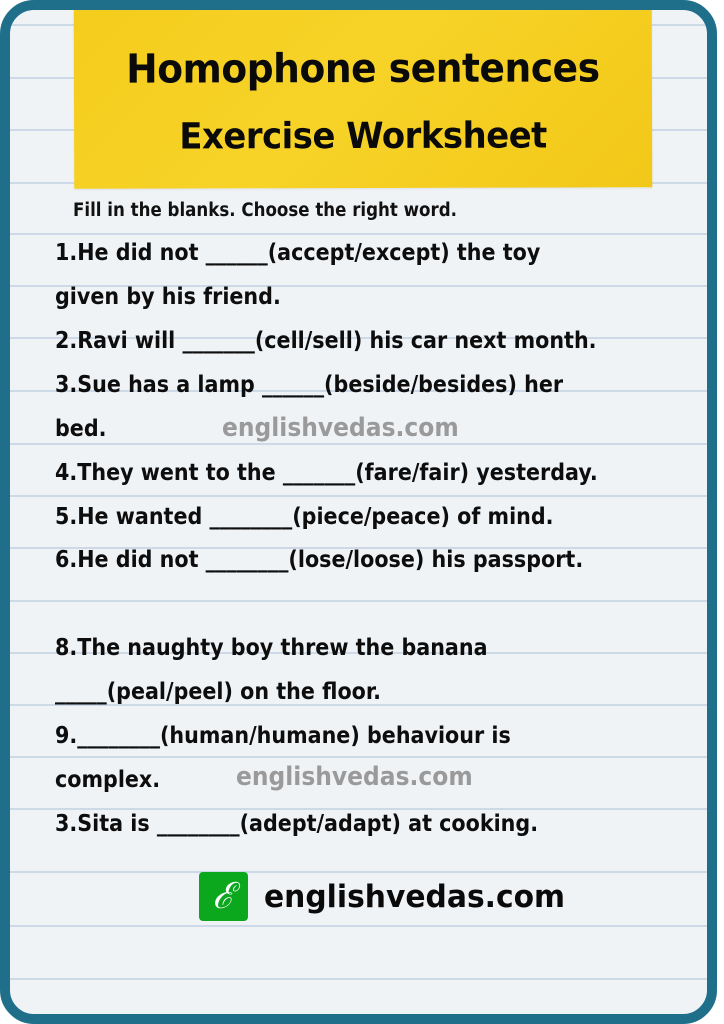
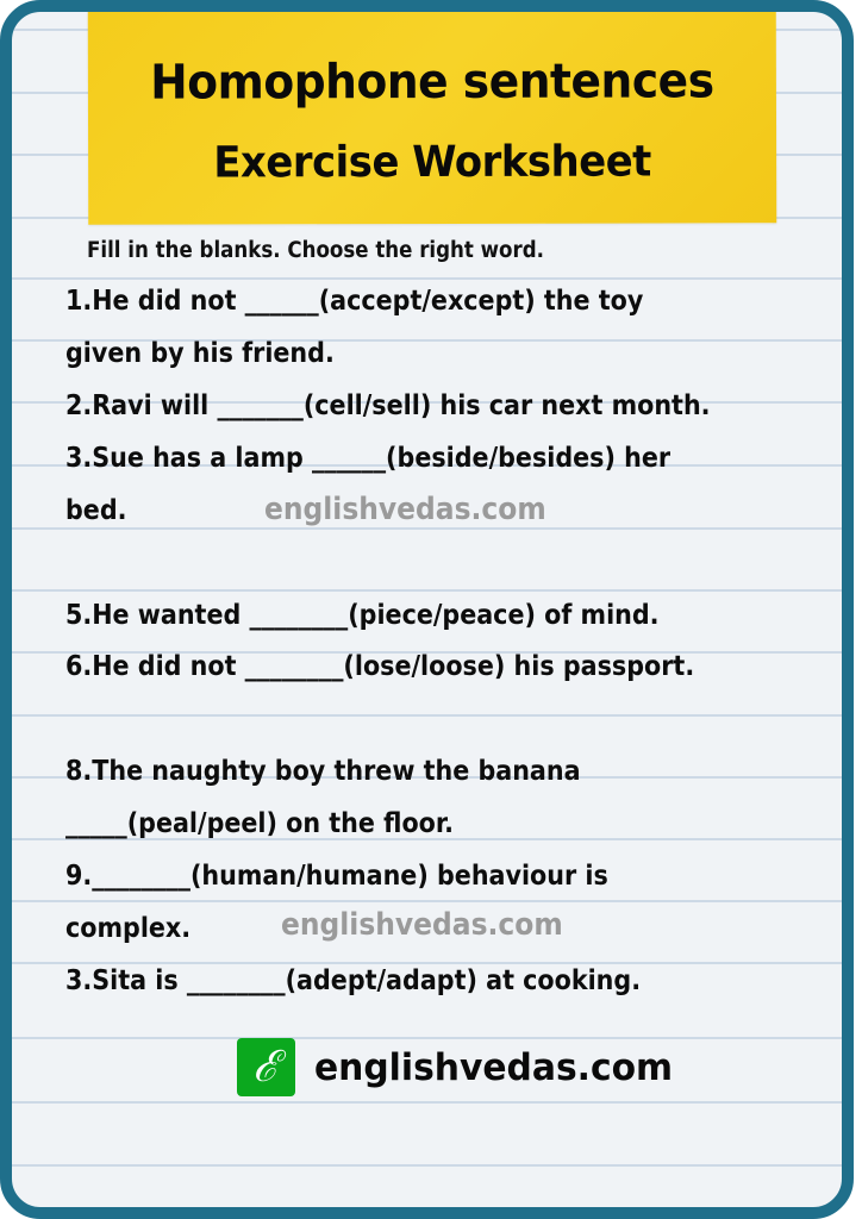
  Homophone sentences
  Exercise Worksheet
  Fill in the blanks. Choose the right word.
  1.He did not ______(accept/except) the toy
  given by his friend.
  2.Ravi will _______(cell/sell) his car next month.
  3.Sue has a lamp ______(beside/besides) her
  bed.
  englishvedas.com
- 4.They went to the _______(fare/fair) yesterday.
  5.He wanted ________(piece/peace) of mind.
  6.He did not ________(lose/loose) his passport.
  8.The naughty boy threw the banana
  _____(peal/peel) on the floor.
  9.________(human/humane) behaviour is
  complex.
  englishvedas.com
  3.Sita is ________(adept/adapt) at cooking.
  ℰ
  englishvedas.com
